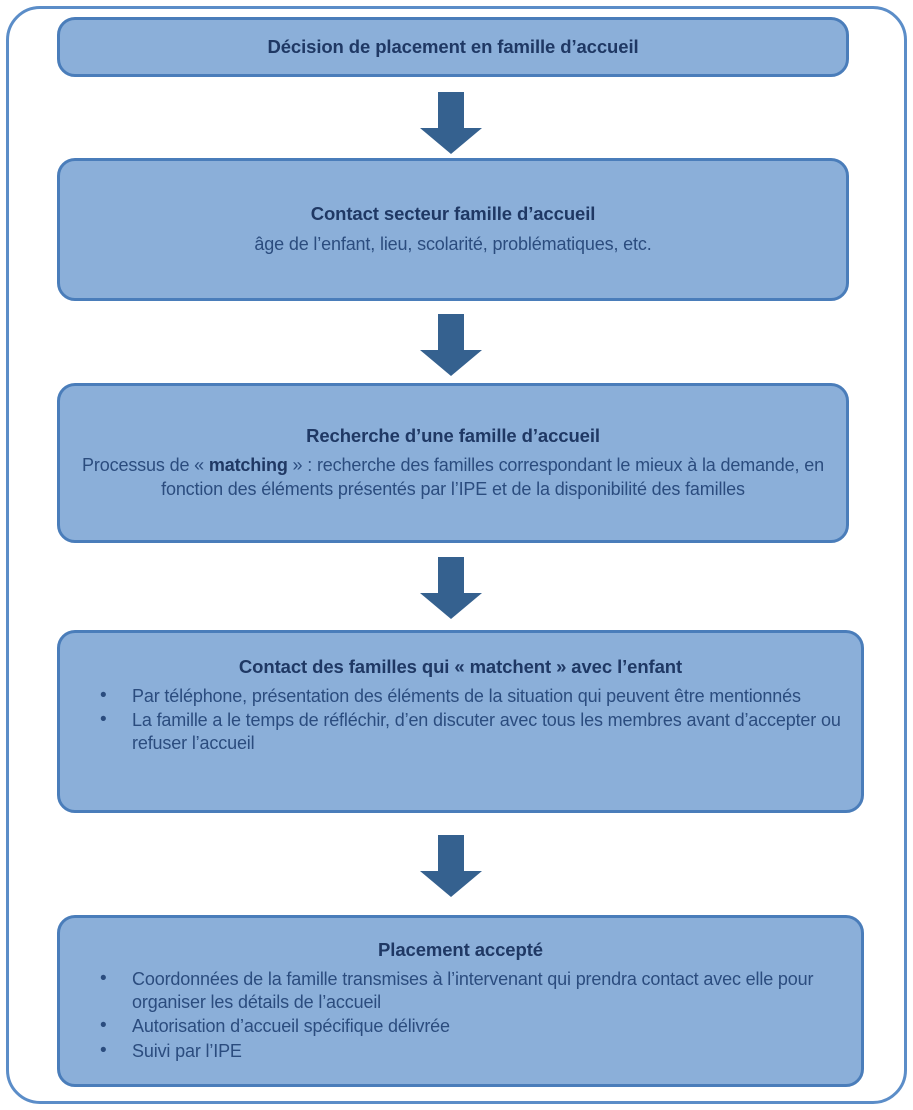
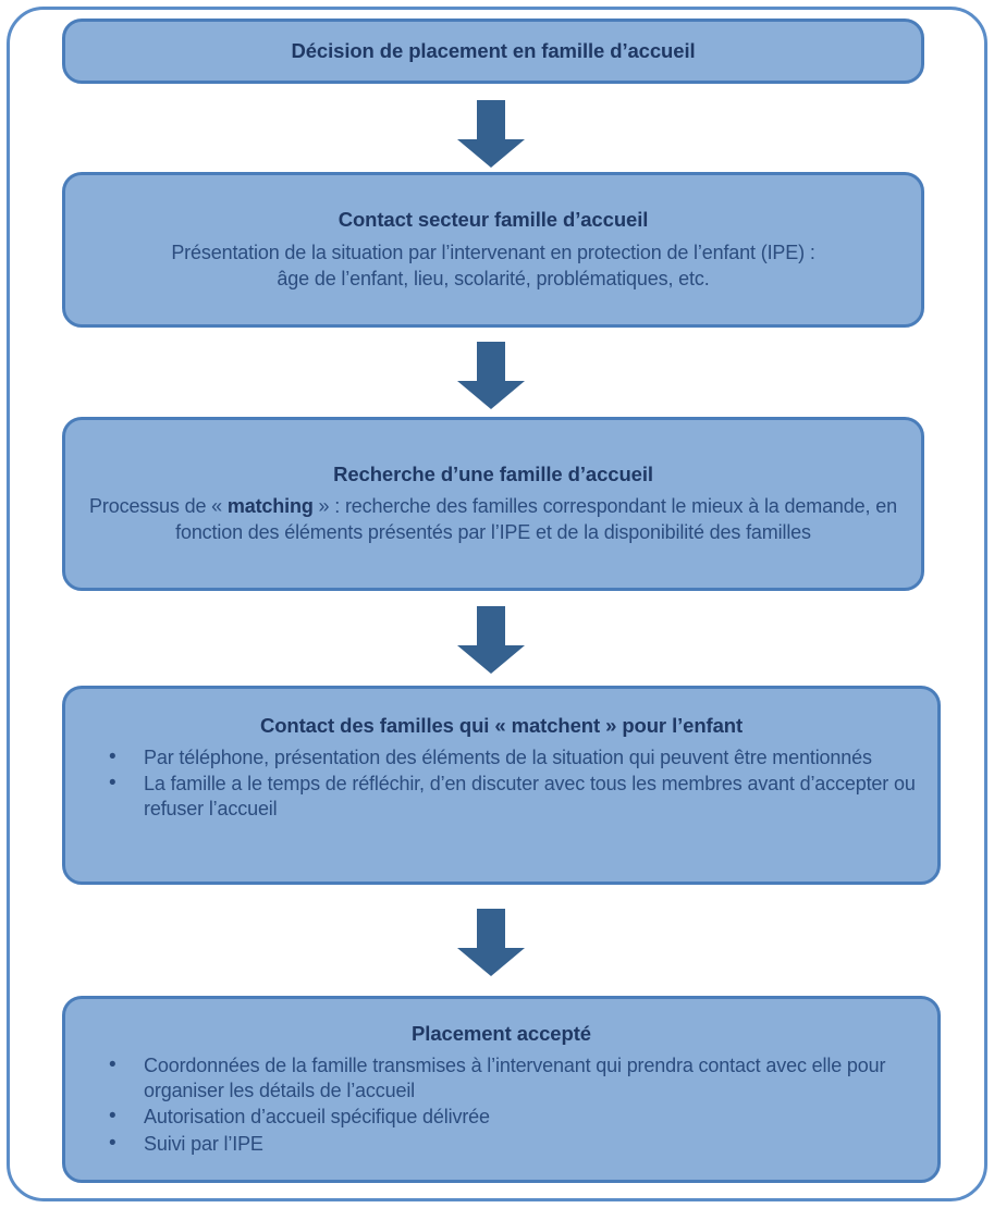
  Décision de placement en famille d’accueil
  Contact secteur famille d’accueil
+ Présentation de la situation par l’intervenant en protection de l’enfant (IPE) :
  âge de l’enfant, lieu, scolarité, problématiques, etc.
  Recherche d’une famille d’accueil
  Processus de « matching » : recherche des familles correspondant le mieux à la demande, en fonction des éléments présentés par l’IPE et de la disponibilité des familles
- Contact des familles qui « matchent » avec l’enfant
+ Contact des familles qui « matchent » pour l’enfant
  Par téléphone, présentation des éléments de la situation qui peuvent être mentionnés
  La famille a le temps de réfléchir, d’en discuter avec tous les membres avant d’accepter ou refuser l’accueil
  Placement accepté
  Coordonnées de la famille transmises à l’intervenant qui prendra contact avec elle pour organiser les détails de l’accueil
  Autorisation d’accueil spécifique délivrée
  Suivi par l’IPE
